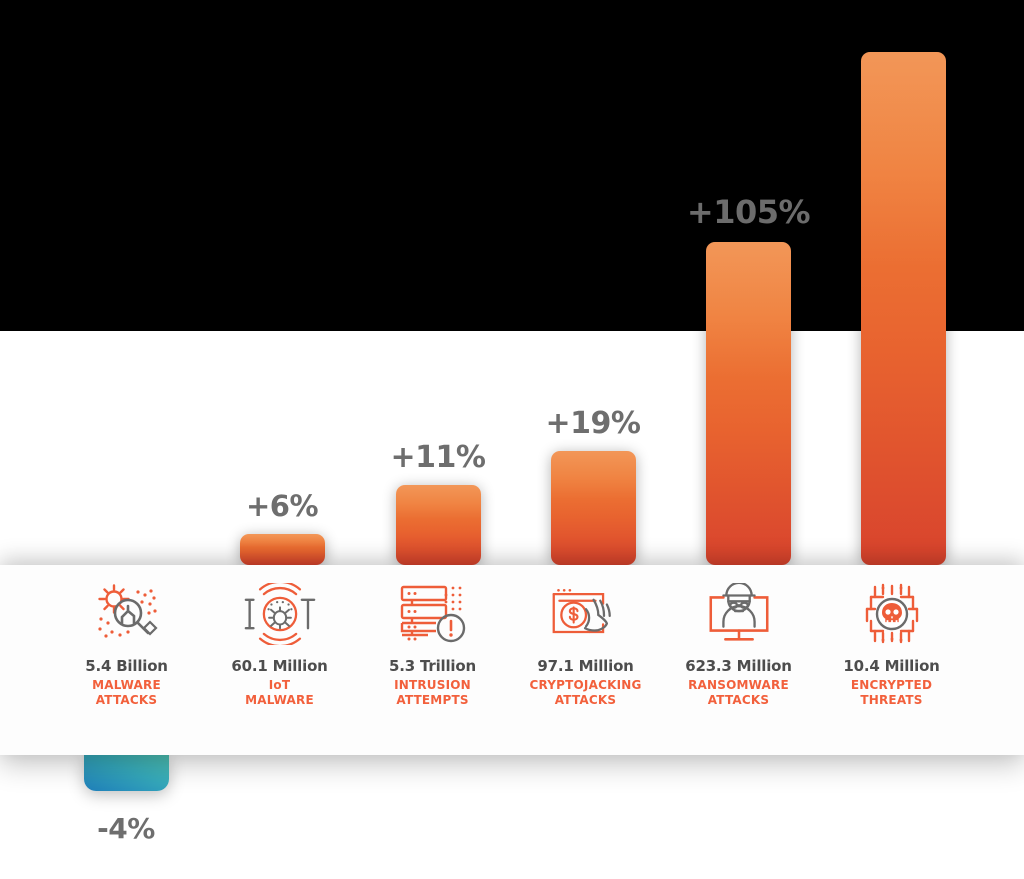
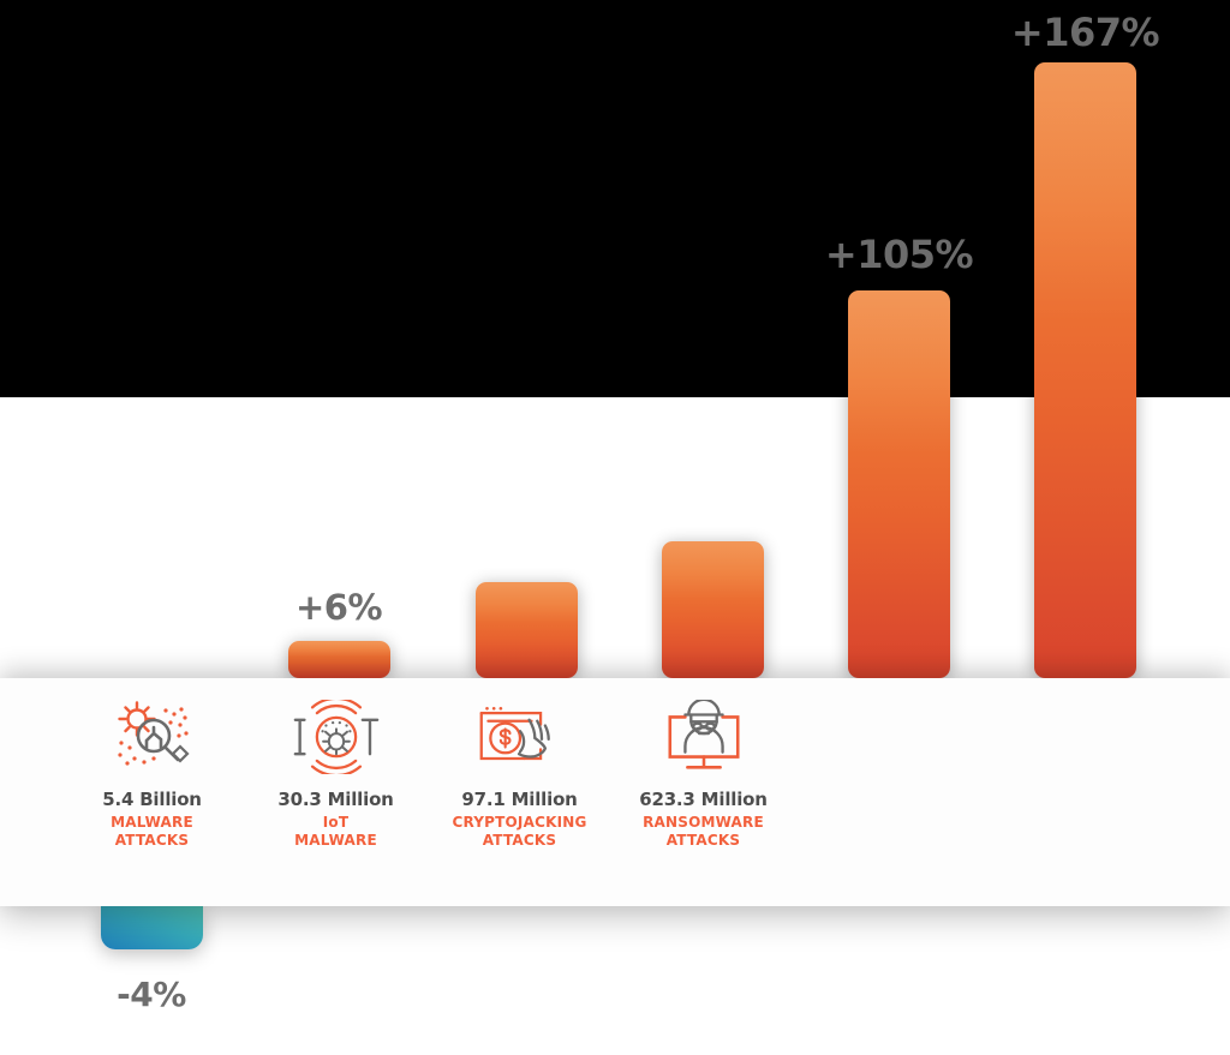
  -4%
  +6%
- +11%
- +19%
  +105%
+ +167%
  5.4 Billion
  MALWARE
  ATTACKS
- 60.1 Million
+ 30.3 Million
  IoT
  MALWARE
- 5.3 Trillion
- INTRUSION
- ATTEMPTS
  97.1 Million
  CRYPTOJACKING
  ATTACKS
  623.3 Million
  RANSOMWARE
  ATTACKS
- 10.4 Million
- ENCRYPTED
- THREATS
